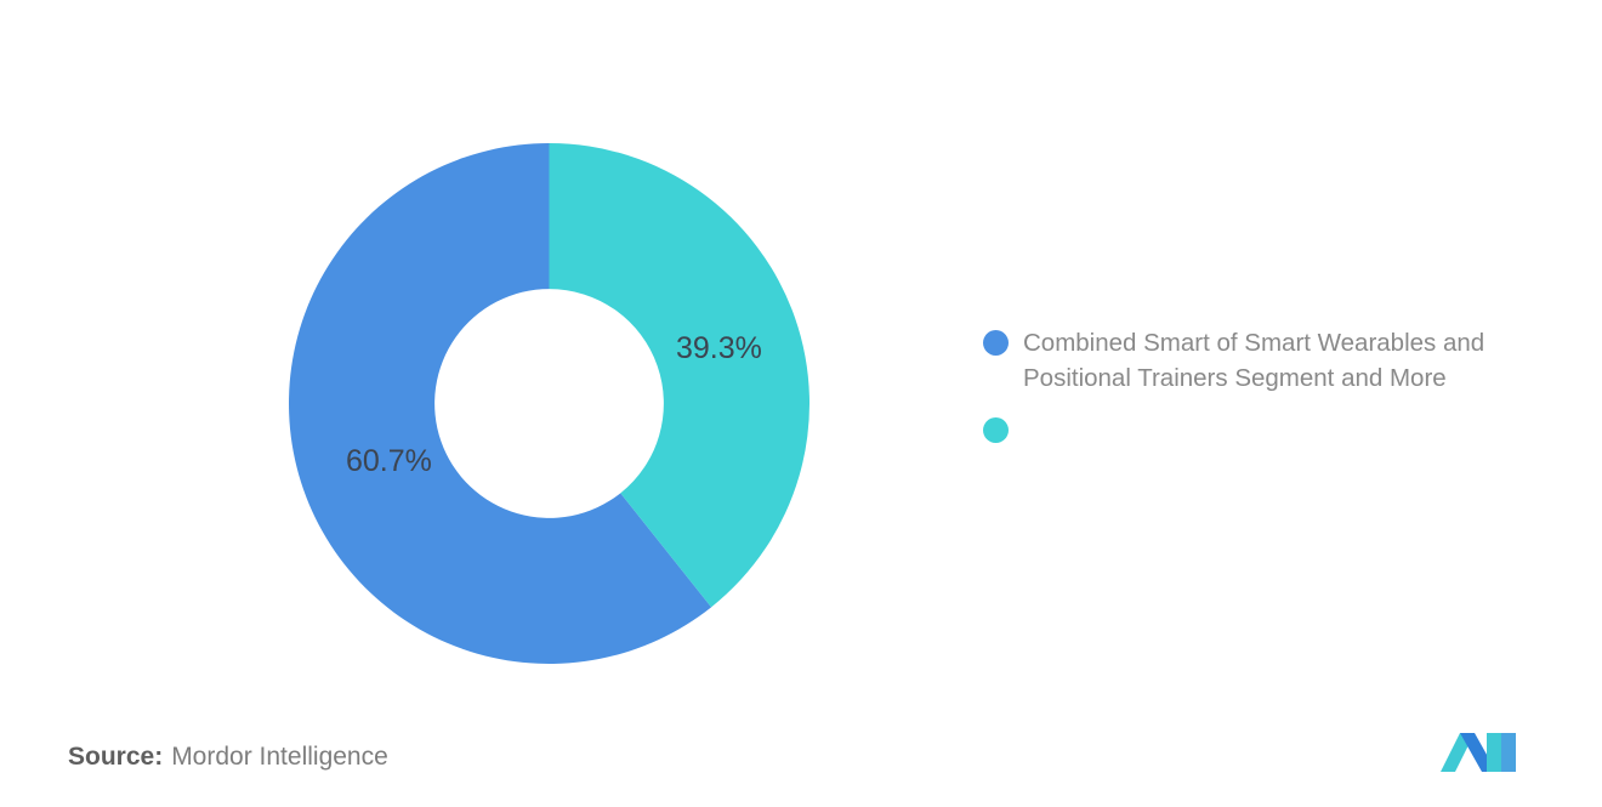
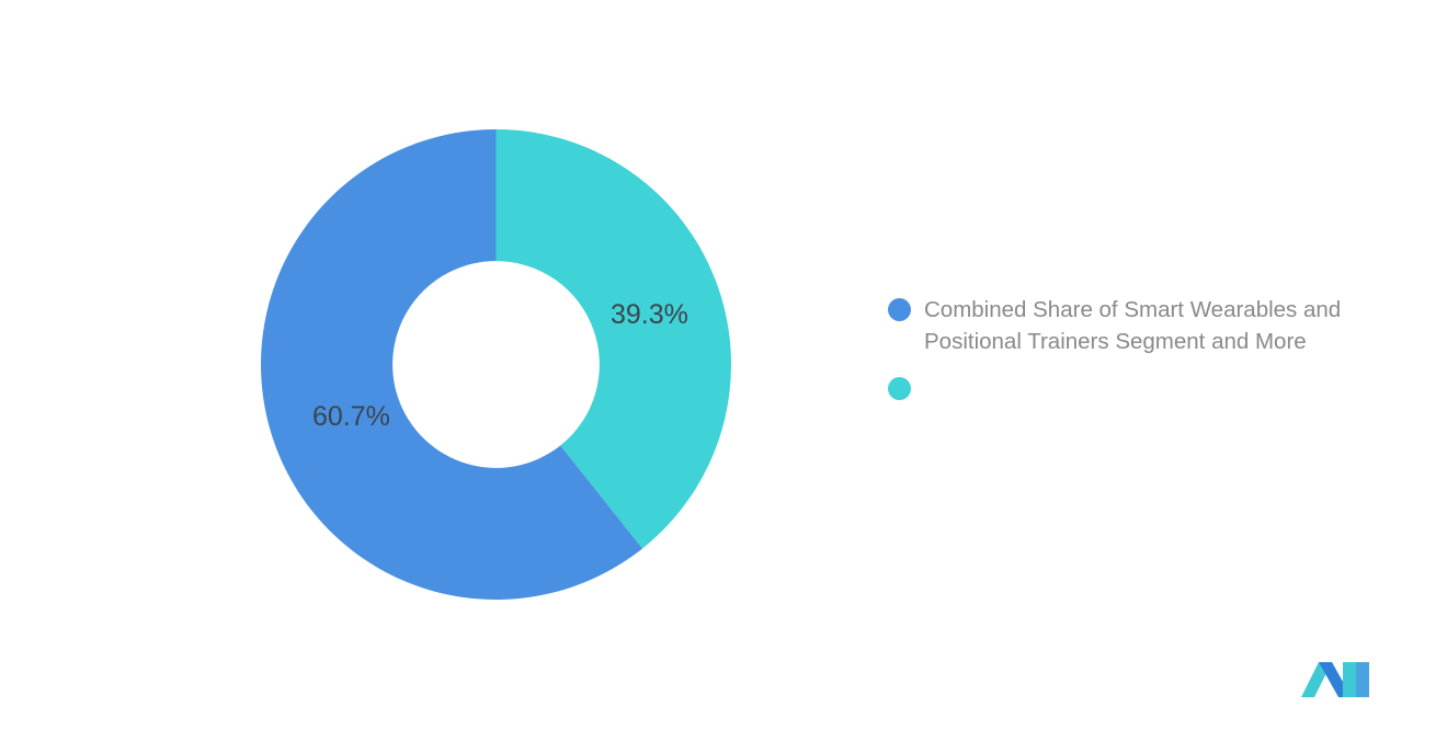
  39.3%
  60.7%
- Combined Smart of Smart Wearables and Positional Trainers Segment and More
+ Combined Share of Smart Wearables and Positional Trainers Segment and More
- Source: Mordor Intelligence
